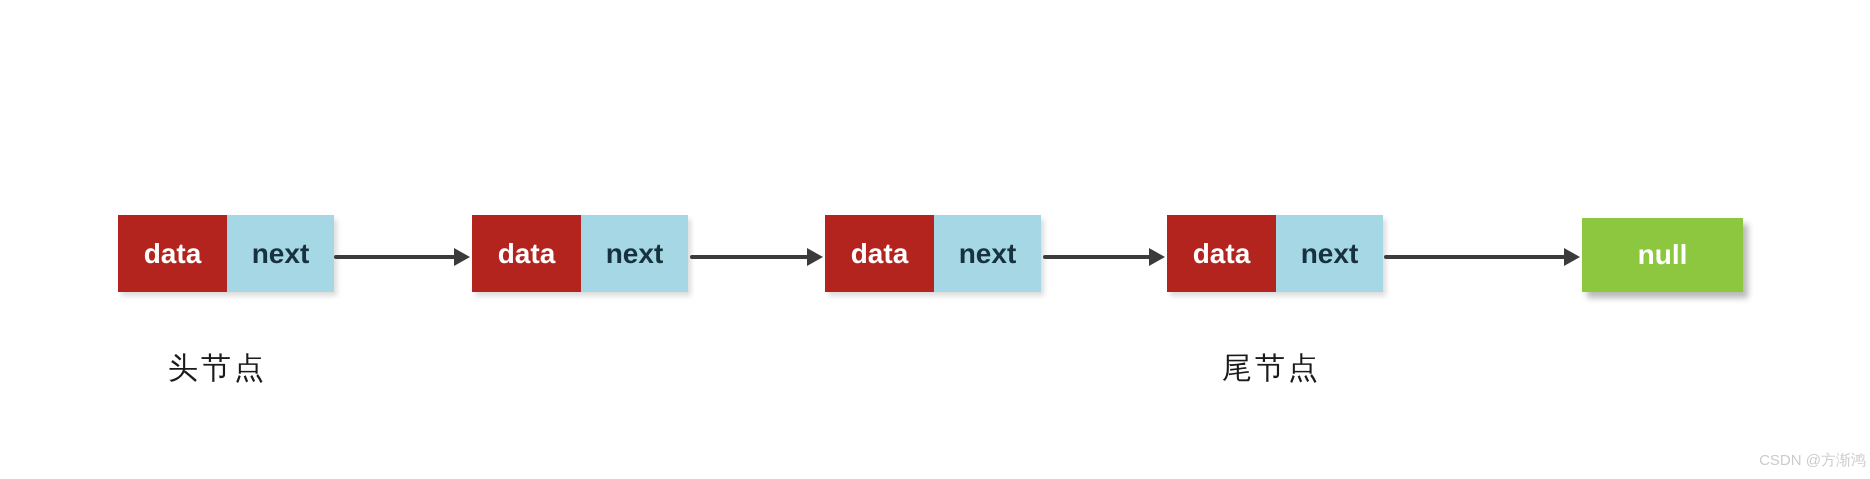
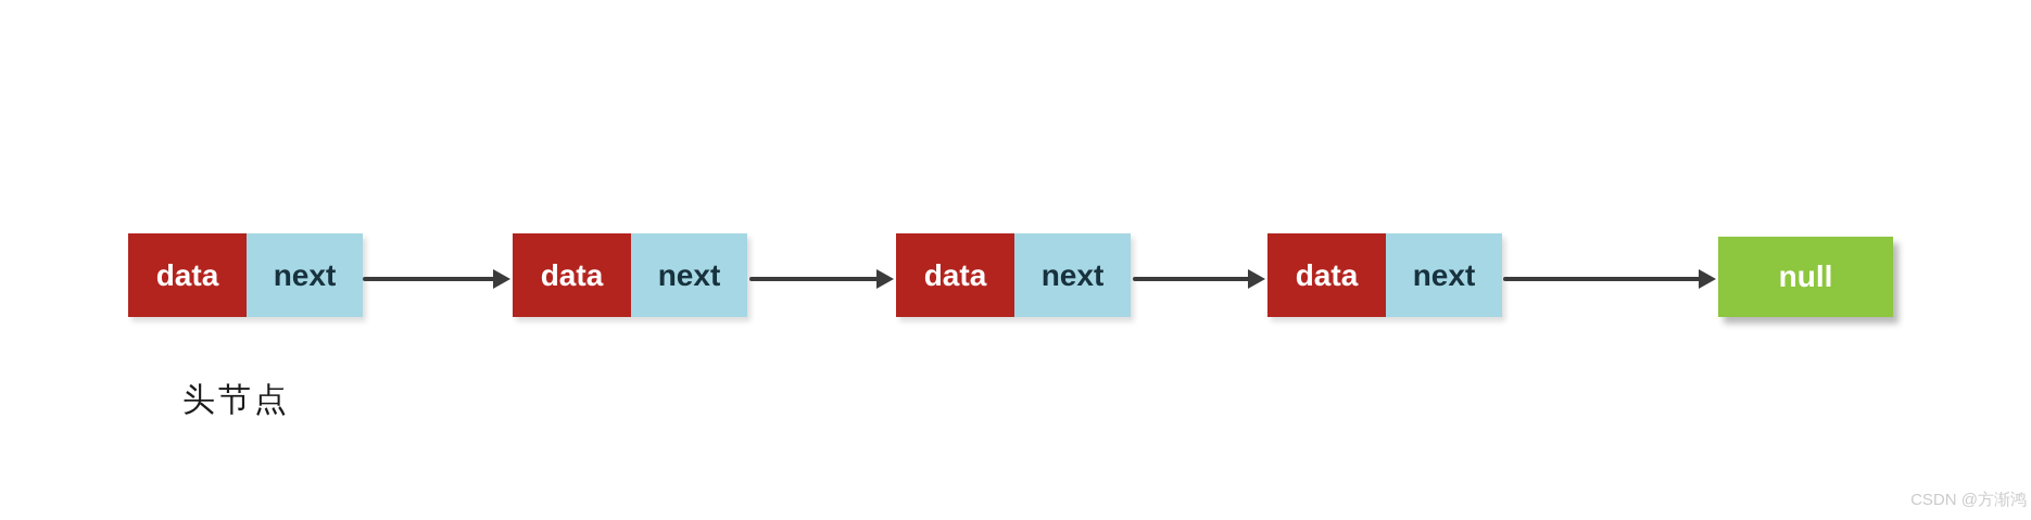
  data
  next
  data
  next
  data
  next
  data
  next
  null
  头节点
- 尾节点
  CSDN @方渐鸿
